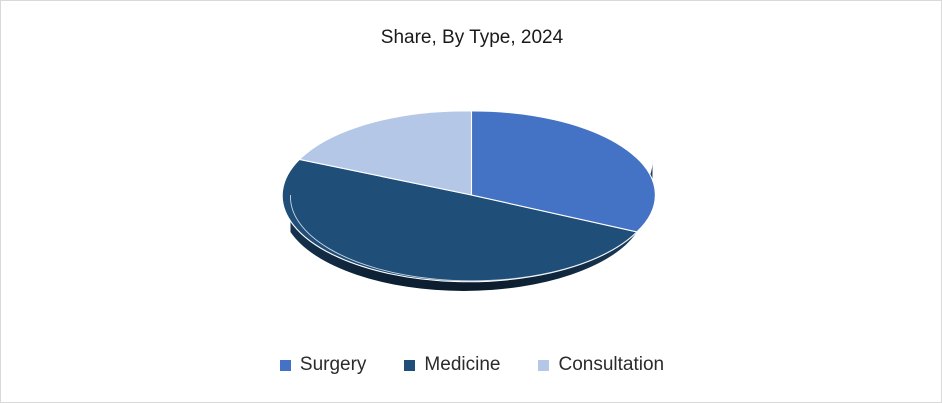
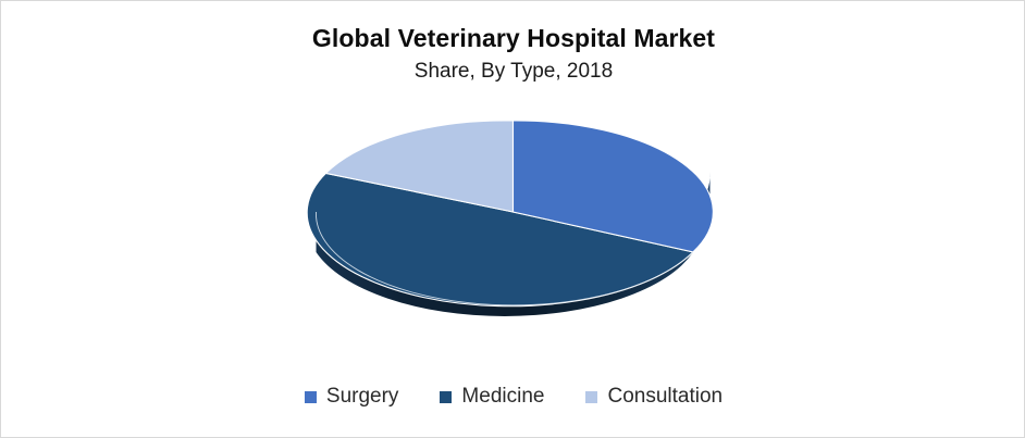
+ Global Veterinary Hospital Market
- Share, By Type, 2024
+ Share, By Type, 2018
  Surgery
  Medicine
  Consultation
